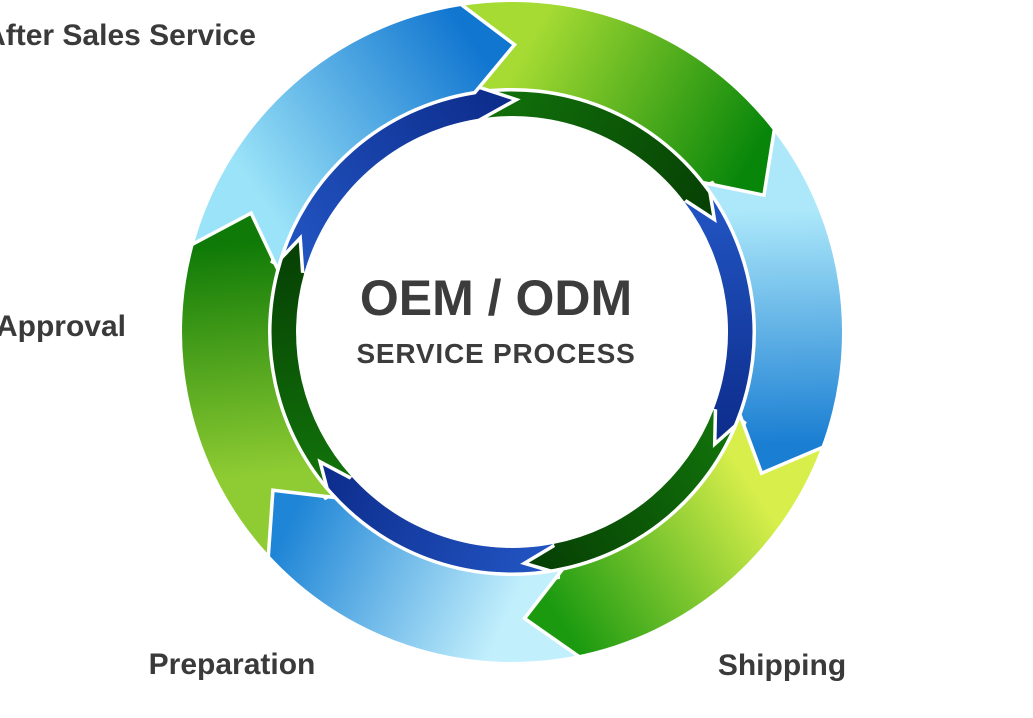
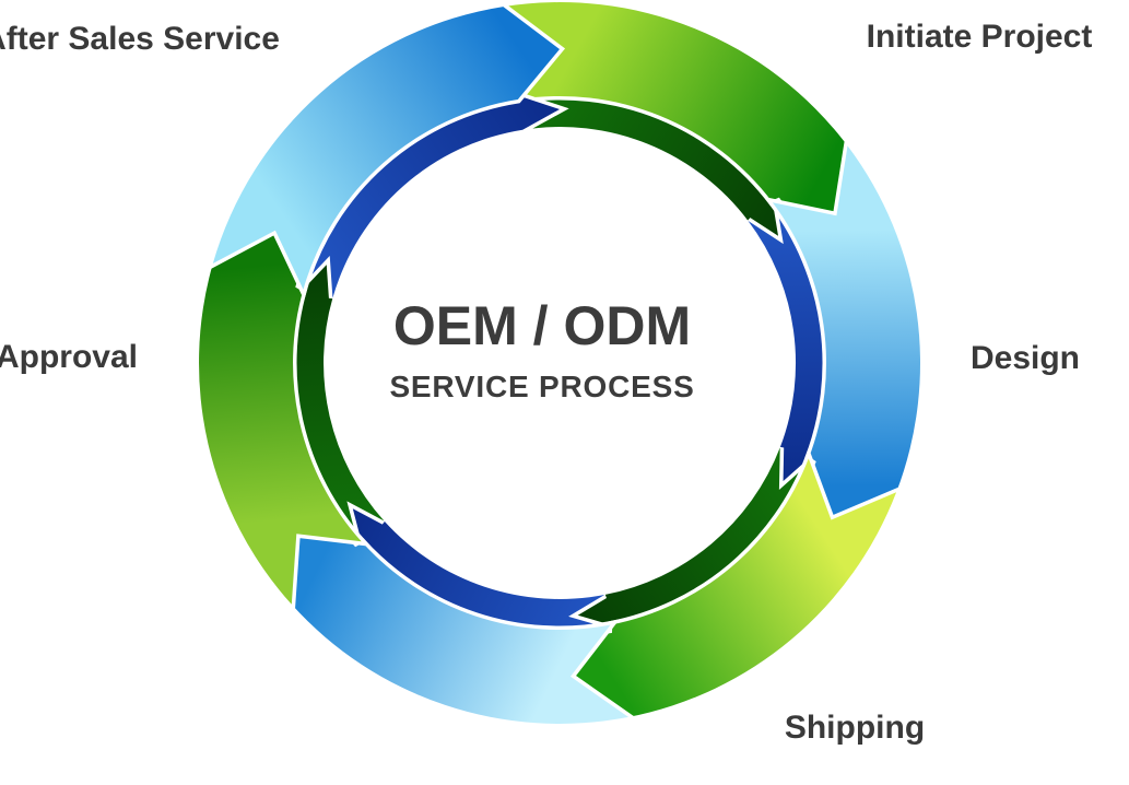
  fter Sales Service
+ Initiate Project
+ Design
  Shipping
- Preparation
  Approval
  OEM / ODM
  SERVICE PROCESS
